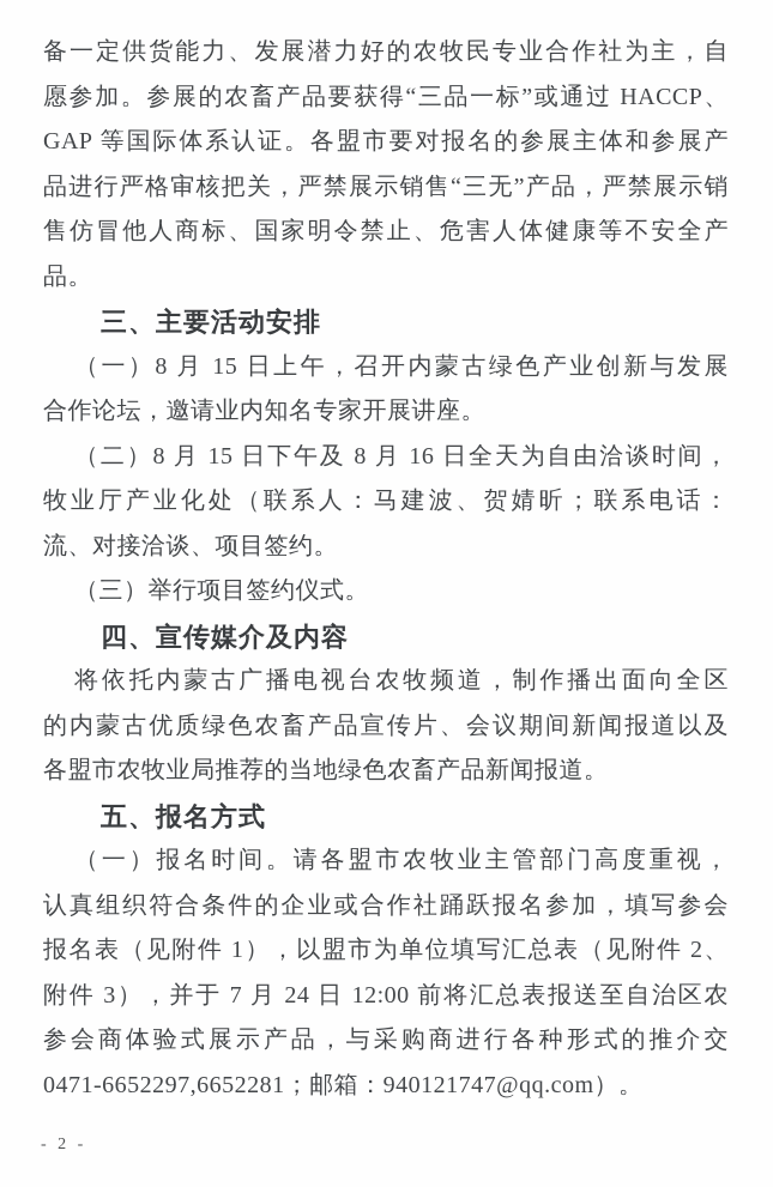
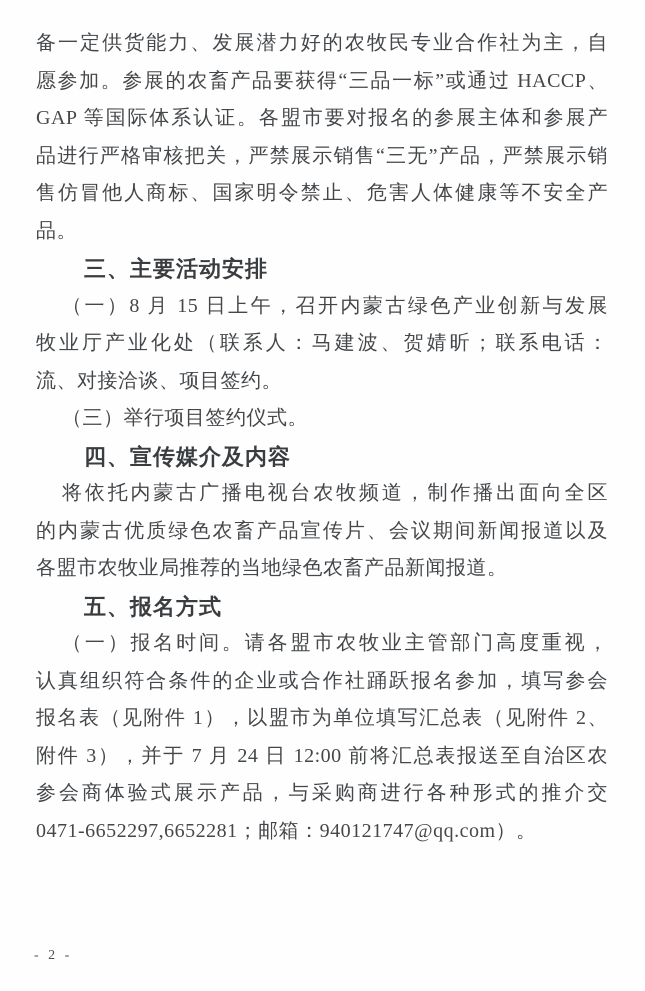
  备一定供货能力、发展潜力好的农牧民专业合作社为主，自
  愿参加。参展的农畜产品要获得“三品一标”或通过 HACCP、
  GAP 等国际体系认证。各盟市要对报名的参展主体和参展产
  品进行严格审核把关，严禁展示销售“三无”产品，严禁展示销
  售仿冒他人商标、国家明令禁止、危害人体健康等不安全产
  品。
  三、主要活动安排
  （一）8 月 15 日上午，召开内蒙古绿色产业创新与发展
- 合作论坛，邀请业内知名专家开展讲座。
- （二）8 月 15 日下午及 8 月 16 日全天为自由洽谈时间，
  牧业厅产业化处（联系人：马建波、贺婧昕；联系电话：
  流、对接洽谈、项目签约。
  （三）举行项目签约仪式。
  四、宣传媒介及内容
  将依托内蒙古广播电视台农牧频道，制作播出面向全区
  的内蒙古优质绿色农畜产品宣传片、会议期间新闻报道以及
  各盟市农牧业局推荐的当地绿色农畜产品新闻报道。
  五、报名方式
  （一）报名时间。请各盟市农牧业主管部门高度重视，
  认真组织符合条件的企业或合作社踊跃报名参加，填写参会
  报名表（见附件 1），以盟市为单位填写汇总表（见附件 2、
  附件 3），并于 7 月 24 日 12:00 前将汇总表报送至自治区农
  参会商体验式展示产品，与采购商进行各种形式的推介交
  0471-6652297,6652281；邮箱：940121747@qq.com）。
  - 2 -
